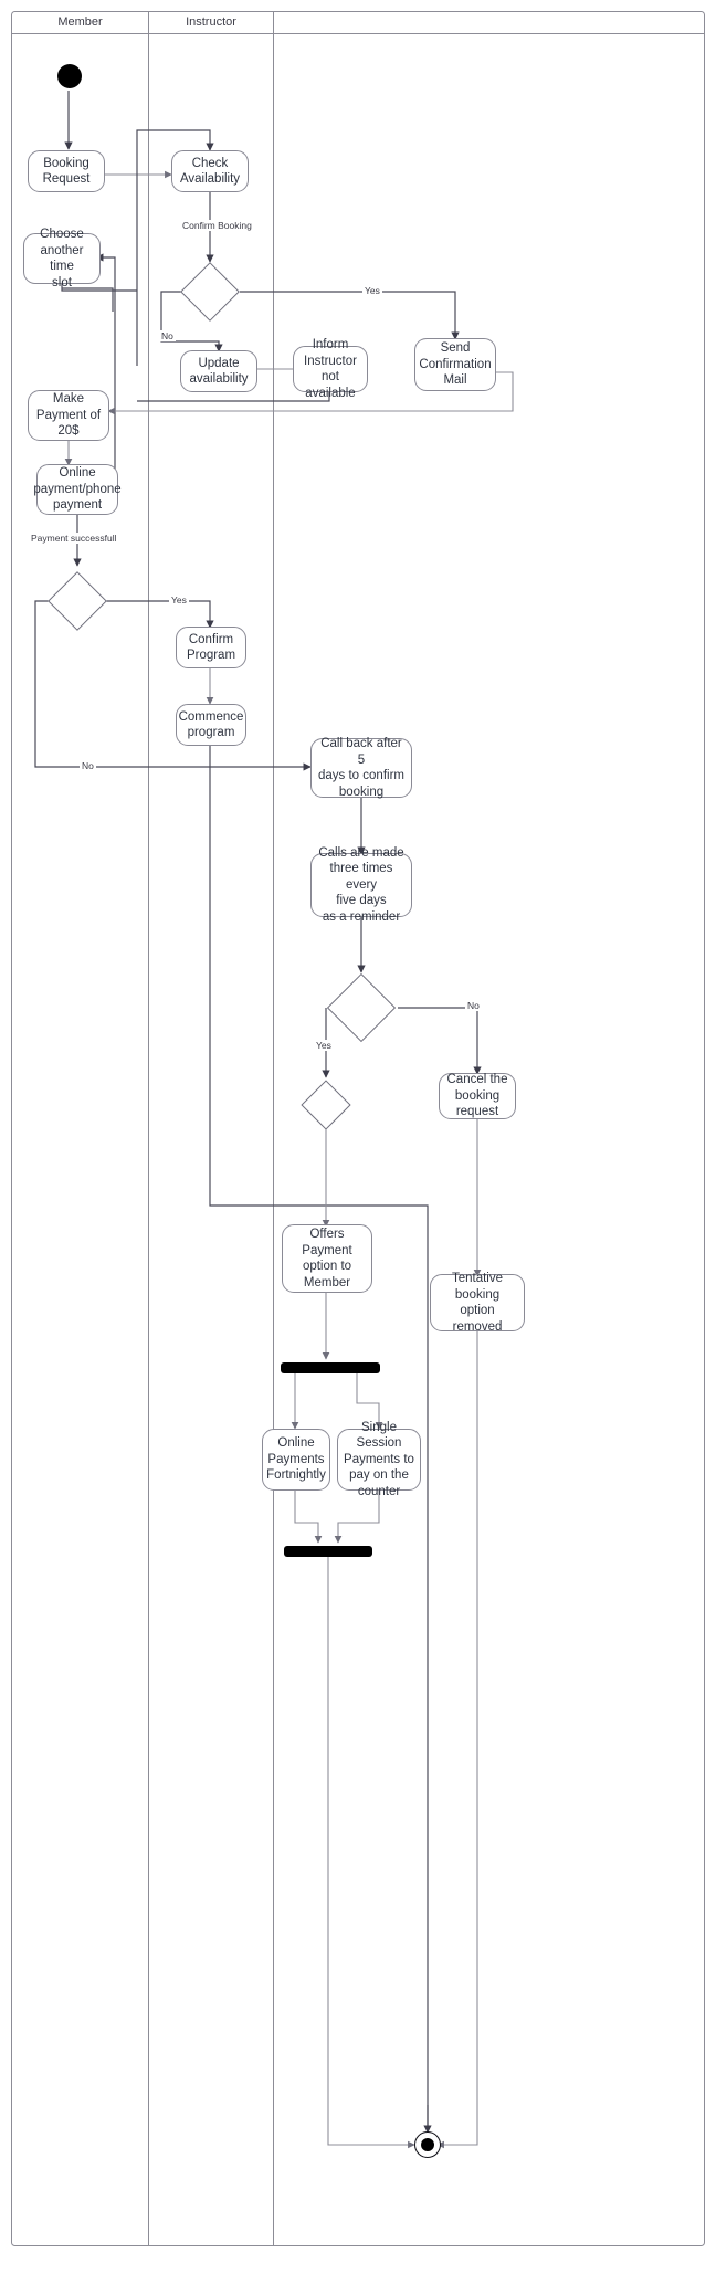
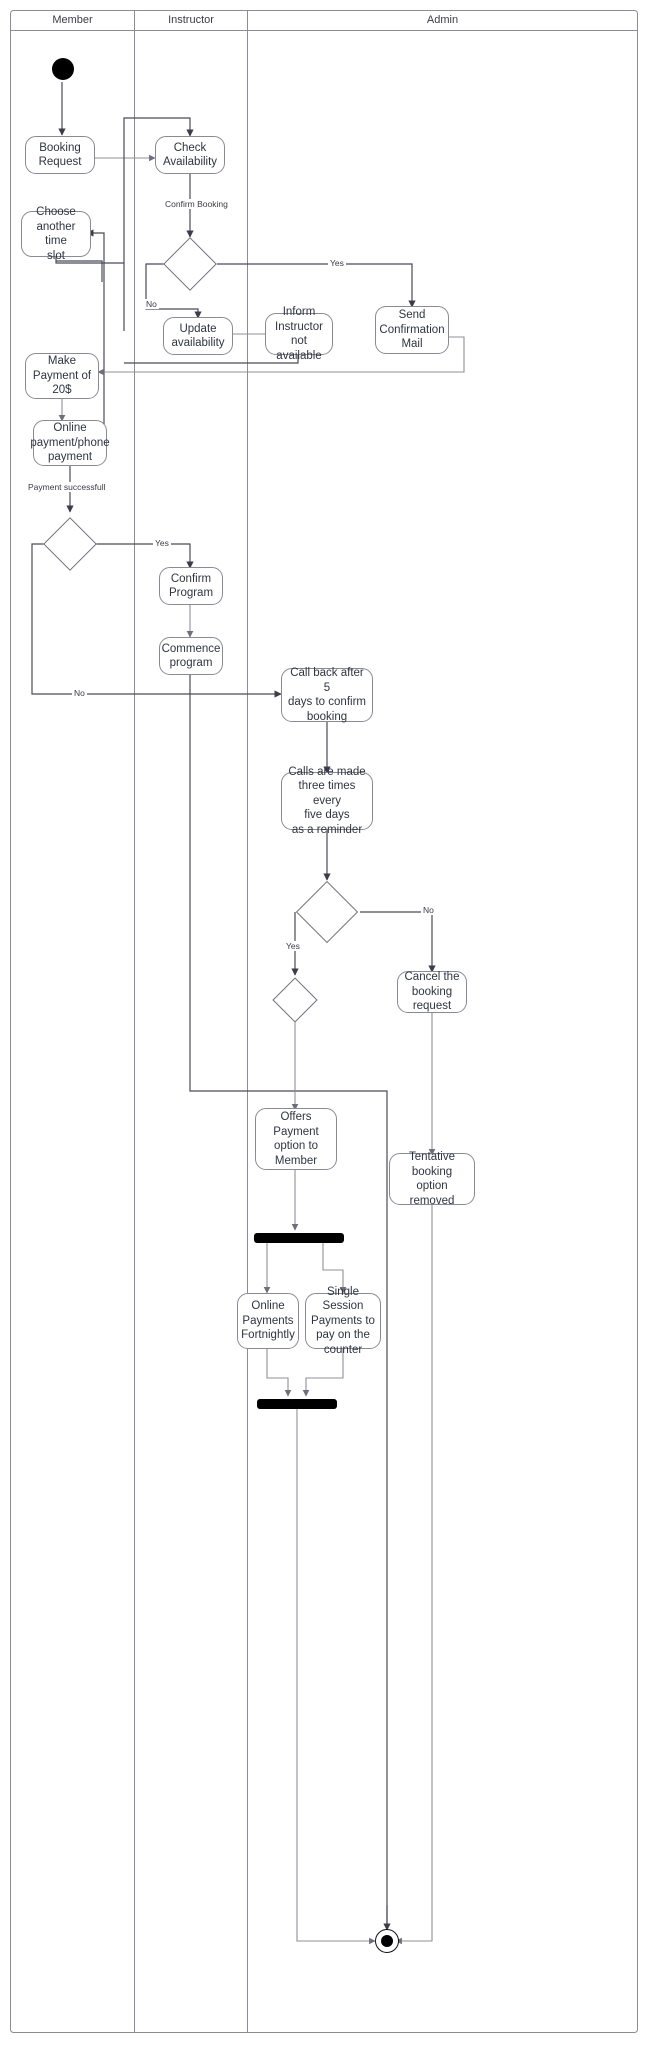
  Member
  Instructor
+ Admin
  Booking
  Request
  Choose
  another time
  slot
  Make
  Payment of
  20$
  Online
  payment/phone
  payment
  Check
  Availability
  Update
  availability
  Confirm
  Program
  Commence
  program
  Inform
  Instructor not
  available
  Send
  Confirmation
  Mail
  Call back after 5
  days to confirm
  booking
  Calls are made
  three times every
  five days
  as a reminder
  Cancel the
  booking
  request
  Offers Payment
  option to Member
  Tentative booking
  option removed
  Online
  Payments
  Fortnightly
  Single Session
  Payments to
  pay on the
  counter
  Confirm Booking
  Yes
  No
  Payment successfull
  Yes
  No
  No
  Yes
